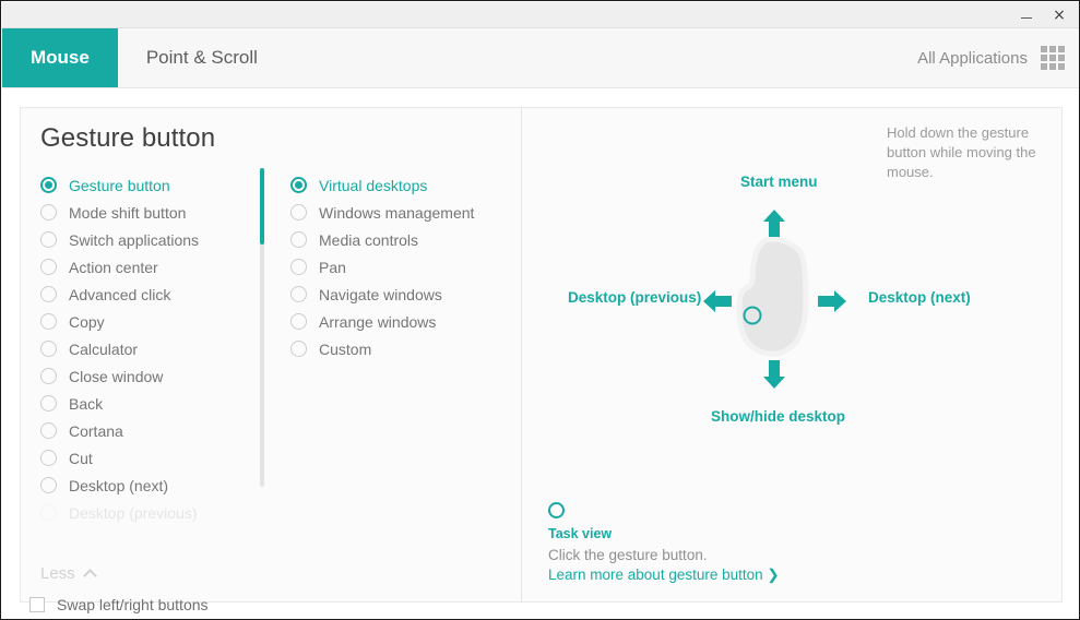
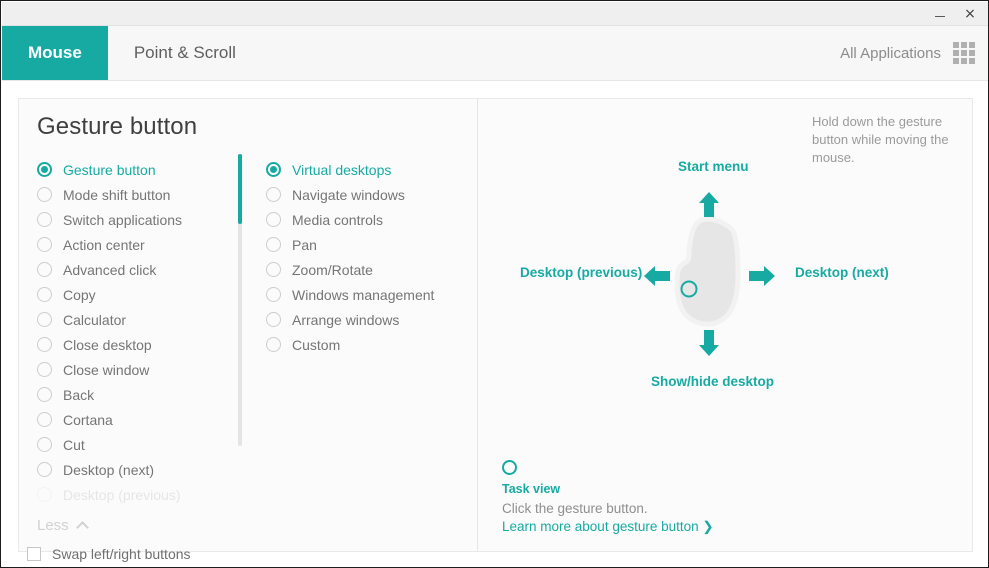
  ×
  Mouse
  Point & Scroll
  All Applications
  Gesture button
  Gesture button
  Mode shift button
  Switch applications
  Action center
  Advanced click
  Copy
  Calculator
+ Close desktop
  Close window
  Back
  Cortana
  Cut
  Desktop (next)
  Virtual desktops
- Windows management
+ Navigate windows
  Media controls
  Pan
+ Zoom/Rotate
- Navigate windows
+ Windows management
  Arrange windows
  Custom
  Less
  Hold down the gesture button while moving the mouse.
  Start menu
  Desktop (previous)
  Desktop (next)
  Show/hide desktop
  Task view
  Click the gesture button.
  Learn more about gesture button ❯
  Swap left/right buttons
